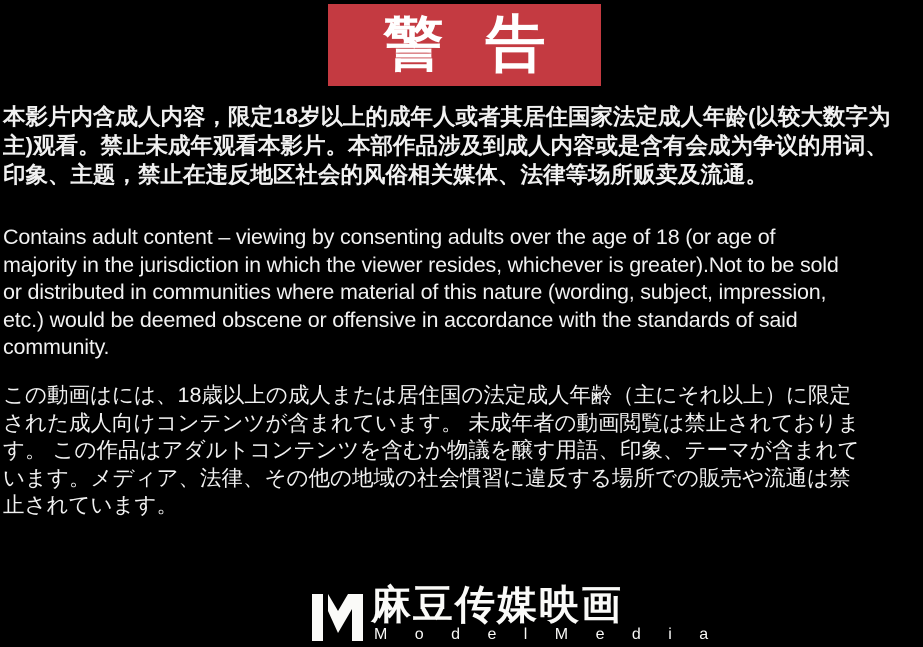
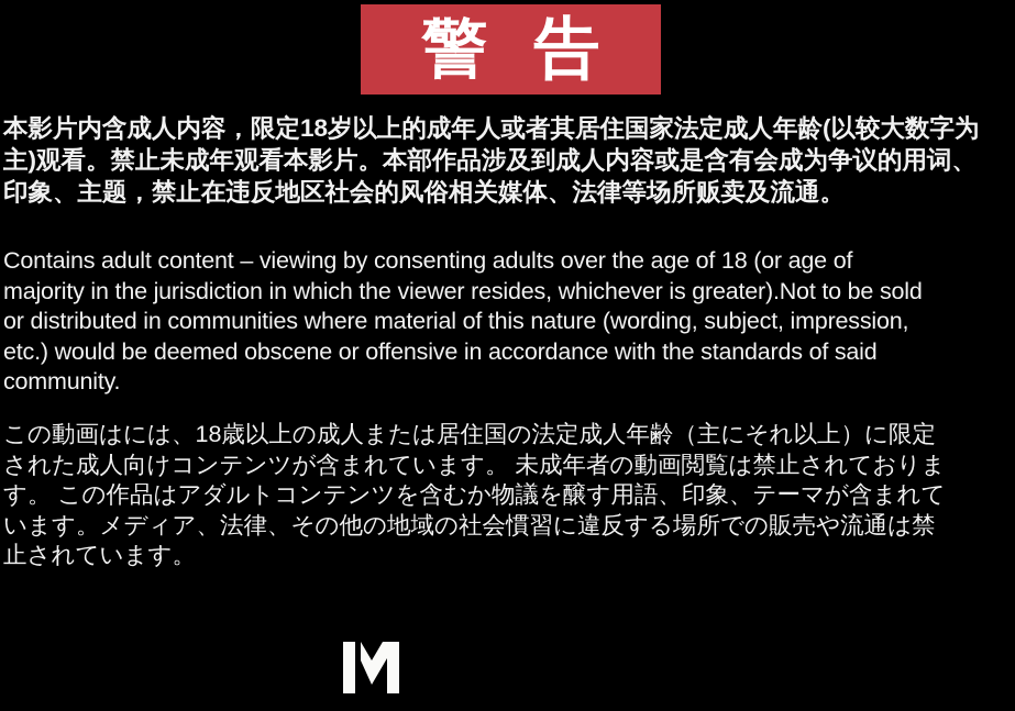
  警告
  本影片内含成人内容，限定18岁以上的成年人或者其居住国家法定成人年龄(以较大数字为
  主)观看。禁止未成年观看本影片。本部作品涉及到成人内容或是含有会成为争议的用词、
  印象、主题，禁止在违反地区社会的风俗相关媒体、法律等场所贩卖及流通。
  Contains adult content – viewing by consenting adults over the age of 18 (or age of
  majority in the jurisdiction in which the viewer resides, whichever is greater).Not to be sold
  or distributed in communities where material of this nature (wording, subject, impression,
  etc.) would be deemed obscene or offensive in accordance with the standards of said
  community.
  この動画はには、18歳以上の成人または居住国の法定成人年齢（主にそれ以上）に限定
  された成人向けコンテンツが含まれています。 未成年者の動画閲覧は禁止されておりま
  す。 この作品はアダルトコンテンツを含むか物議を醸す用語、印象、テーマが含まれて
  います。メディア、法律、その他の地域の社会慣習に違反する場所での販売や流通は禁
  止されています。
- 麻豆传媒映画
- M o d e l M e d i a
